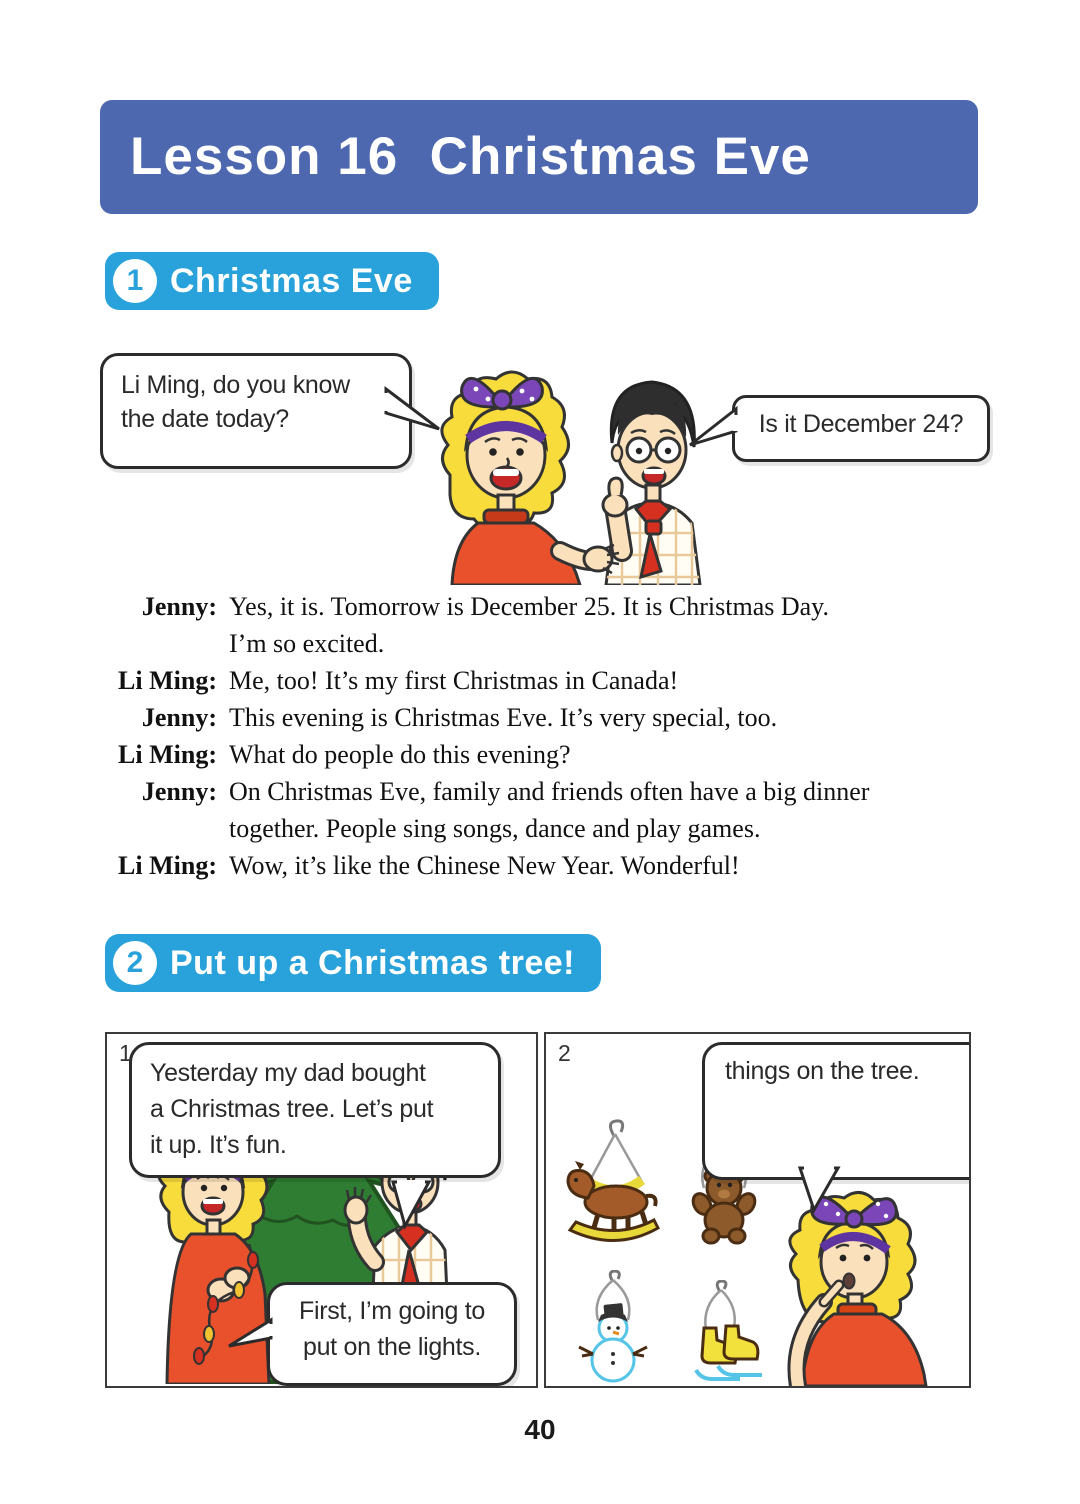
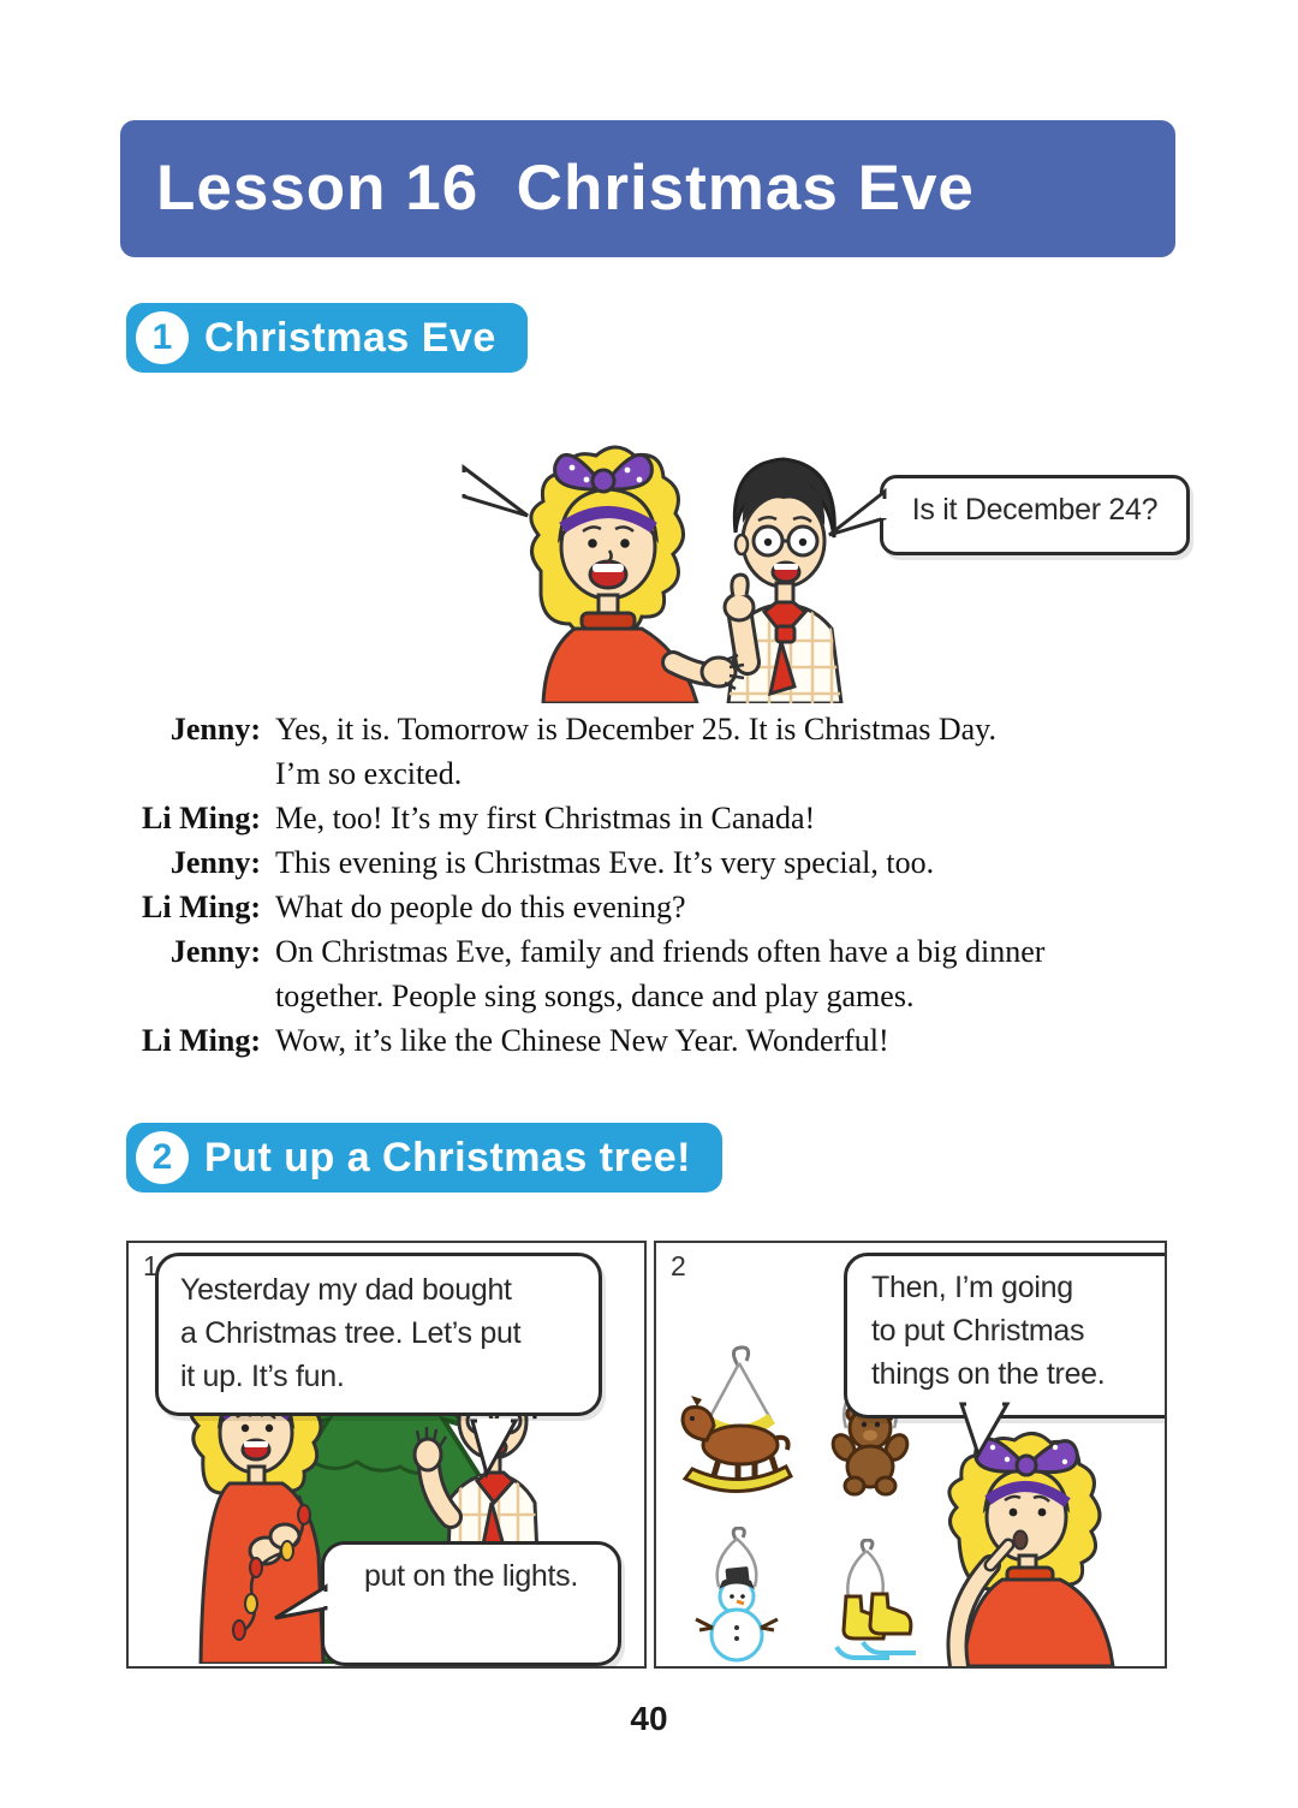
  Lesson 16 Christmas Eve
  1
  Christmas Eve
- Li Ming, do you know
- the date today?
  Is it December 24?
  Jenny:
  Yes, it is. Tomorrow is December 25. It is Christmas Day.
  I’m so excited.
  Li Ming:
  Me, too! It’s my first Christmas in Canada!
  Jenny:
  This evening is Christmas Eve. It’s very special, too.
  Li Ming:
  What do people do this evening?
  Jenny:
  On Christmas Eve, family and friends often have a big dinner
  together. People sing songs, dance and play games.
  Li Ming:
  Wow, it’s like the Chinese New Year. Wonderful!
  2
  Put up a Christmas tree!
  1
  Yesterday my dad bought
  a Christmas tree. Let’s put
  it up. It’s fun.
- First, I’m going to
  put on the lights.
  2
+ Then, I’m going
+ to put Christmas
  things on the tree.
  40
